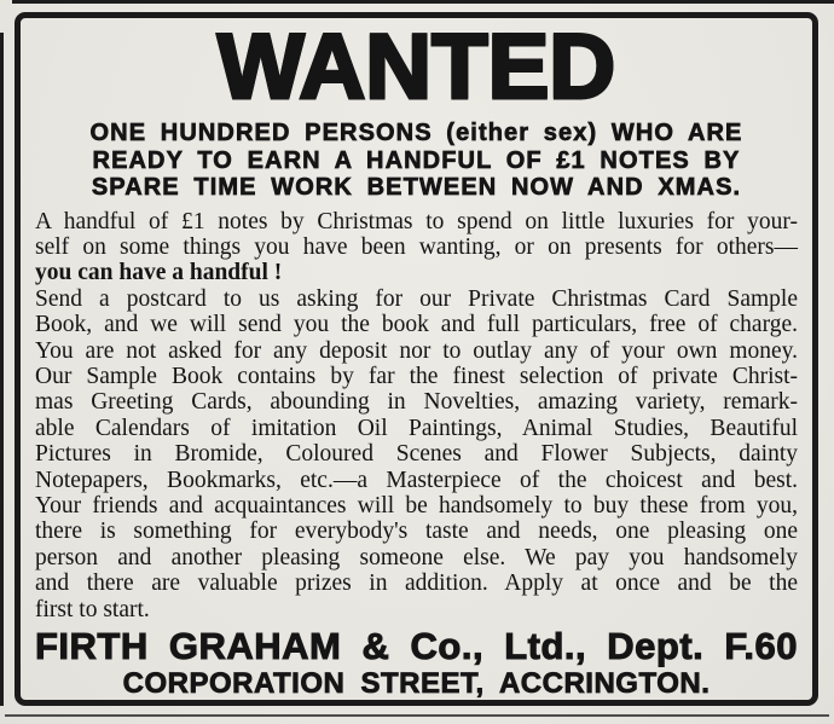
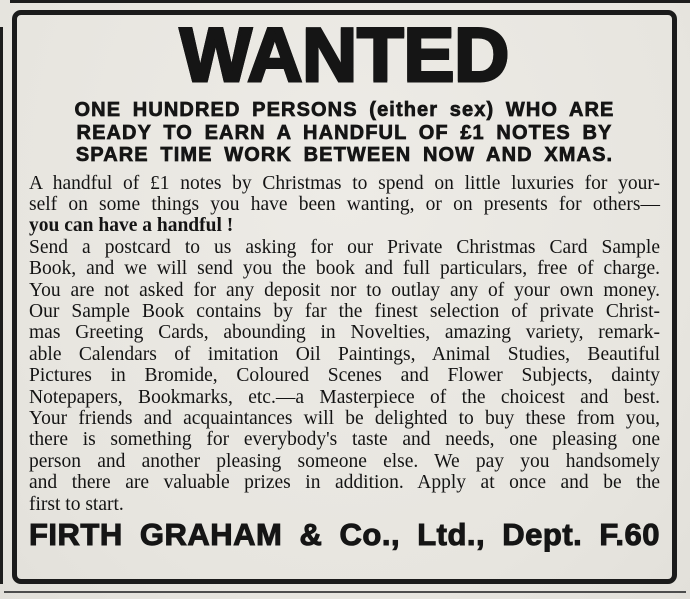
  WANTED
  ONE HUNDRED PERSONS (either sex) WHO ARE
  READY TO EARN A HANDFUL OF £1 NOTES BY
  SPARE TIME WORK BETWEEN NOW AND XMAS.
  A handful of £1 notes by Christmas to spend on little luxuries for your-
  self on some things you have been wanting, or on presents for others—
  you can have a handful !
  Send a postcard to us asking for our Private Christmas Card Sample
  Book, and we will send you the book and full particulars, free of charge.
  You are not asked for any deposit nor to outlay any of your own money.
  Our Sample Book contains by far the finest selection of private Christ-
  mas Greeting Cards, abounding in Novelties, amazing variety, remark-
  able Calendars of imitation Oil Paintings, Animal Studies, Beautiful
  Pictures in Bromide, Coloured Scenes and Flower Subjects, dainty
  Notepapers, Bookmarks, etc.—a Masterpiece of the choicest and best.
- Your friends and acquaintances will be handsomely to buy these from you,
+ Your friends and acquaintances will be delighted to buy these from you,
  there is something for everybody's taste and needs, one pleasing one
  person and another pleasing someone else. We pay you handsomely
  and there are valuable prizes in addition. Apply at once and be the
  first to start.
  FIRTH GRAHAM & Co., Ltd., Dept. F.60
- CORPORATION STREET, ACCRINGTON.
